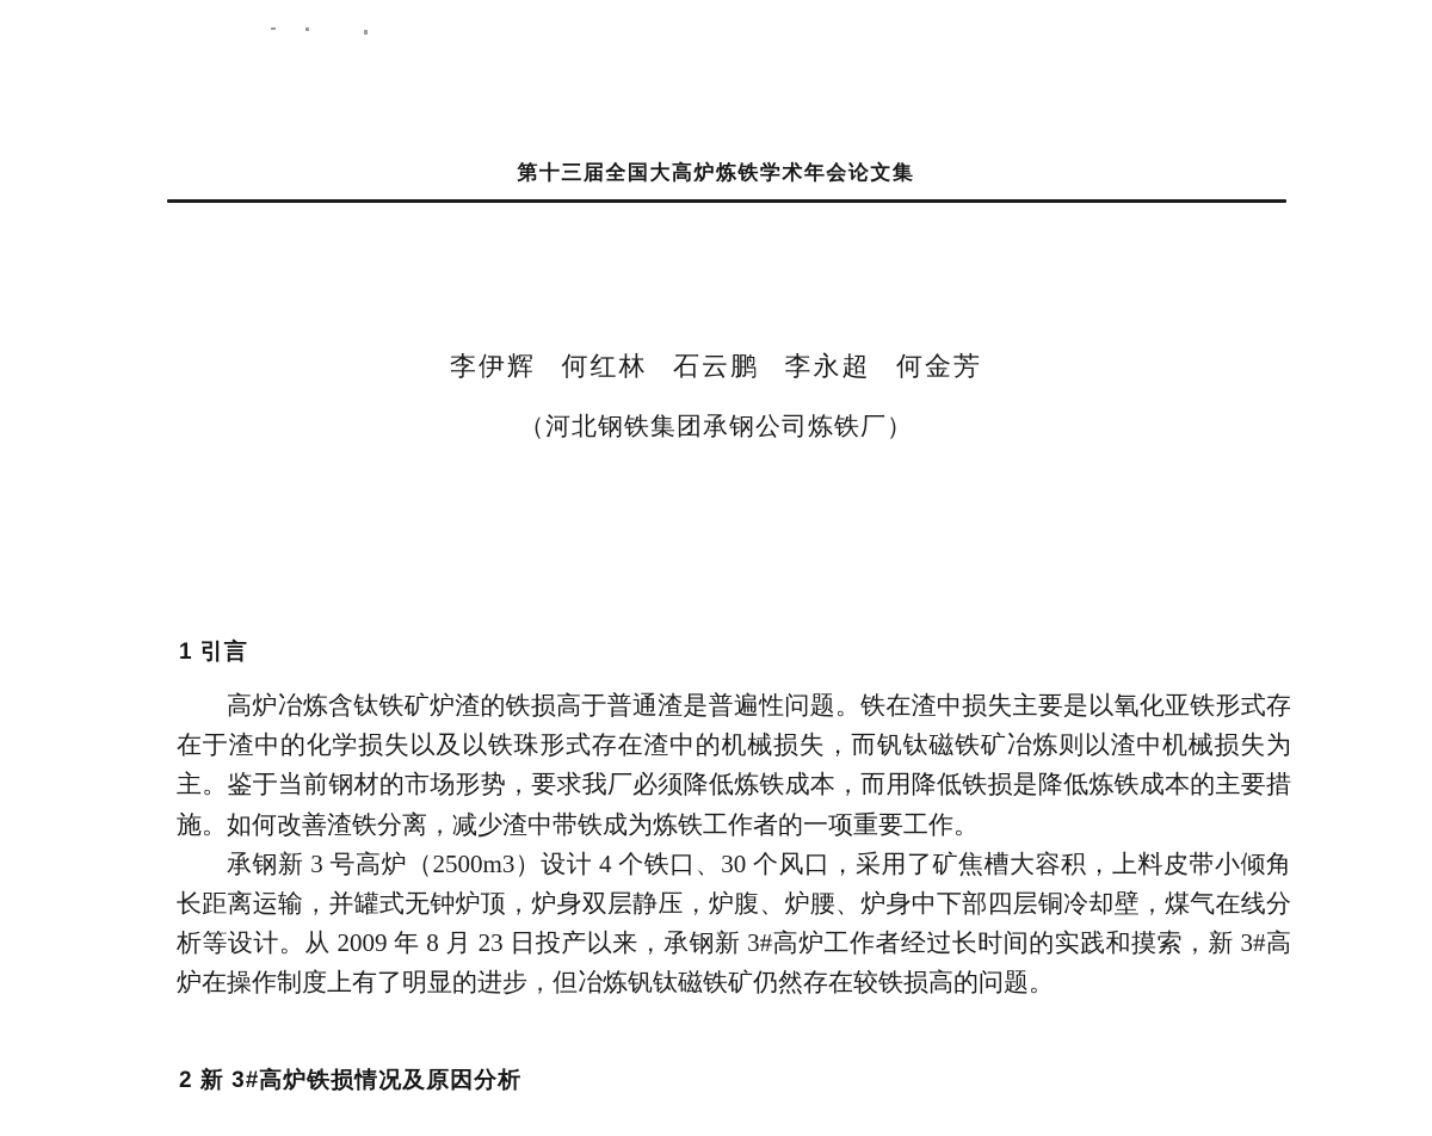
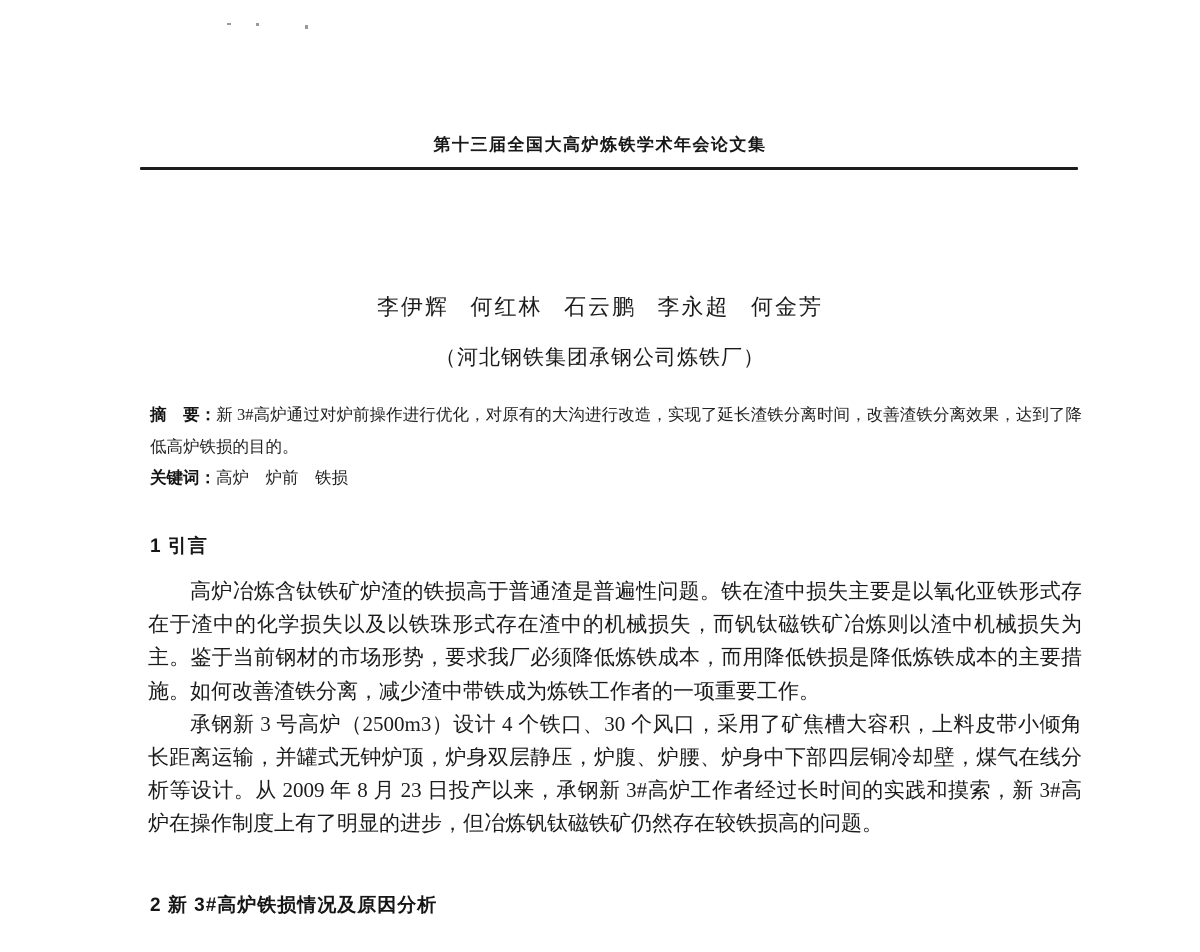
  第十三届全国大高炉炼铁学术年会论文集
  李伊辉 何红林 石云鹏 李永超 何金芳
  （河北钢铁集团承钢公司炼铁厂）
+ 摘 要：新 3#高炉通过对炉前操作进行优化，对原有的大沟进行改造，实现了延长渣铁分离时间，改善渣铁分离效果，达到了降低高炉铁损的目的。
+ 关键词：高炉 炉前 铁损
  1 引言
  高炉冶炼含钛铁矿炉渣的铁损高于普通渣是普遍性问题。铁在渣中损失主要是以氧化亚铁形式存在于渣中的化学损失以及以铁珠形式存在渣中的机械损失，而钒钛磁铁矿冶炼则以渣中机械损失为主。鉴于当前钢材的市场形势，要求我厂必须降低炼铁成本，而用降低铁损是降低炼铁成本的主要措施。如何改善渣铁分离，减少渣中带铁成为炼铁工作者的一项重要工作。
  承钢新 3 号高炉（2500m3）设计 4 个铁口、30 个风口，采用了矿焦槽大容积，上料皮带小倾角长距离运输，并罐式无钟炉顶，炉身双层静压，炉腹、炉腰、炉身中下部四层铜冷却壁，煤气在线分析等设计。从 2009 年 8 月 23 日投产以来，承钢新 3#高炉工作者经过长时间的实践和摸索，新 3#高炉在操作制度上有了明显的进步，但冶炼钒钛磁铁矿仍然存在较铁损高的问题。
  2 新 3#高炉铁损情况及原因分析
